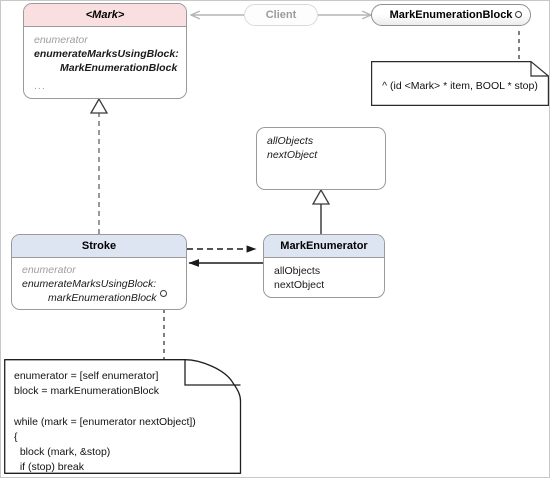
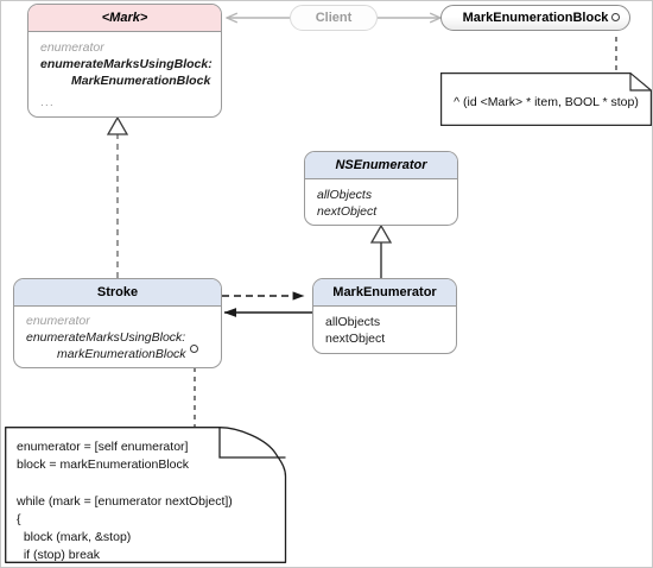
  <Mark>
  enumerator
  enumerateMarksUsingBlock:
  MarkEnumerationBlock
  ...
  Client
  MarkEnumerationBlock
  ^ (id <Mark> * item, BOOL * stop)
+ NSEnumerator
  allObjects
  nextObject
  Stroke
  enumerator
  enumerateMarksUsingBlock:
  markEnumerationBlock
  MarkEnumerator
  allObjects
  nextObject
  enumerator = [self enumerator]
  block = markEnumerationBlock
  while (mark = [enumerator nextObject])
  {
  block (mark, &stop)
  if (stop) break
